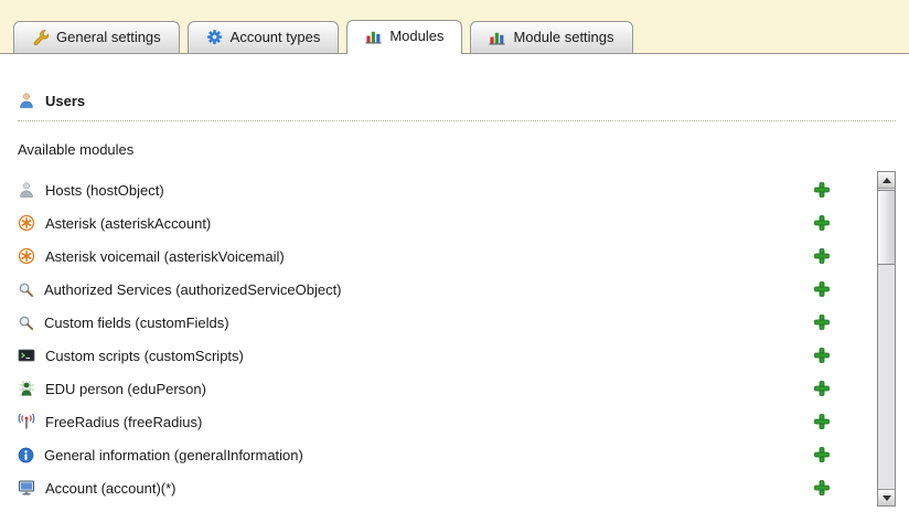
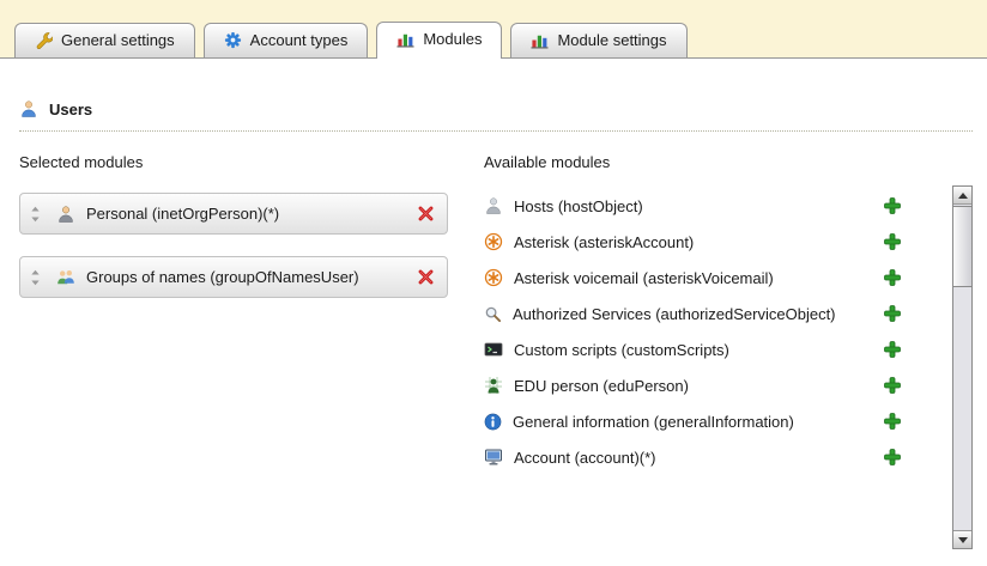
  General settings
  Account types
  Modules
  Module settings
  Users
+ Selected modules
+ Personal (inetOrgPerson)(*)
+ Groups of names (groupOfNamesUser)
  Available modules
  Hosts (hostObject)
  Asterisk (asteriskAccount)
  Asterisk voicemail (asteriskVoicemail)
  Authorized Services (authorizedServiceObject)
- Custom fields (customFields)
  Custom scripts (customScripts)
  EDU person (eduPerson)
- FreeRadius (freeRadius)
  General information (generalInformation)
  Account (account)(*)
